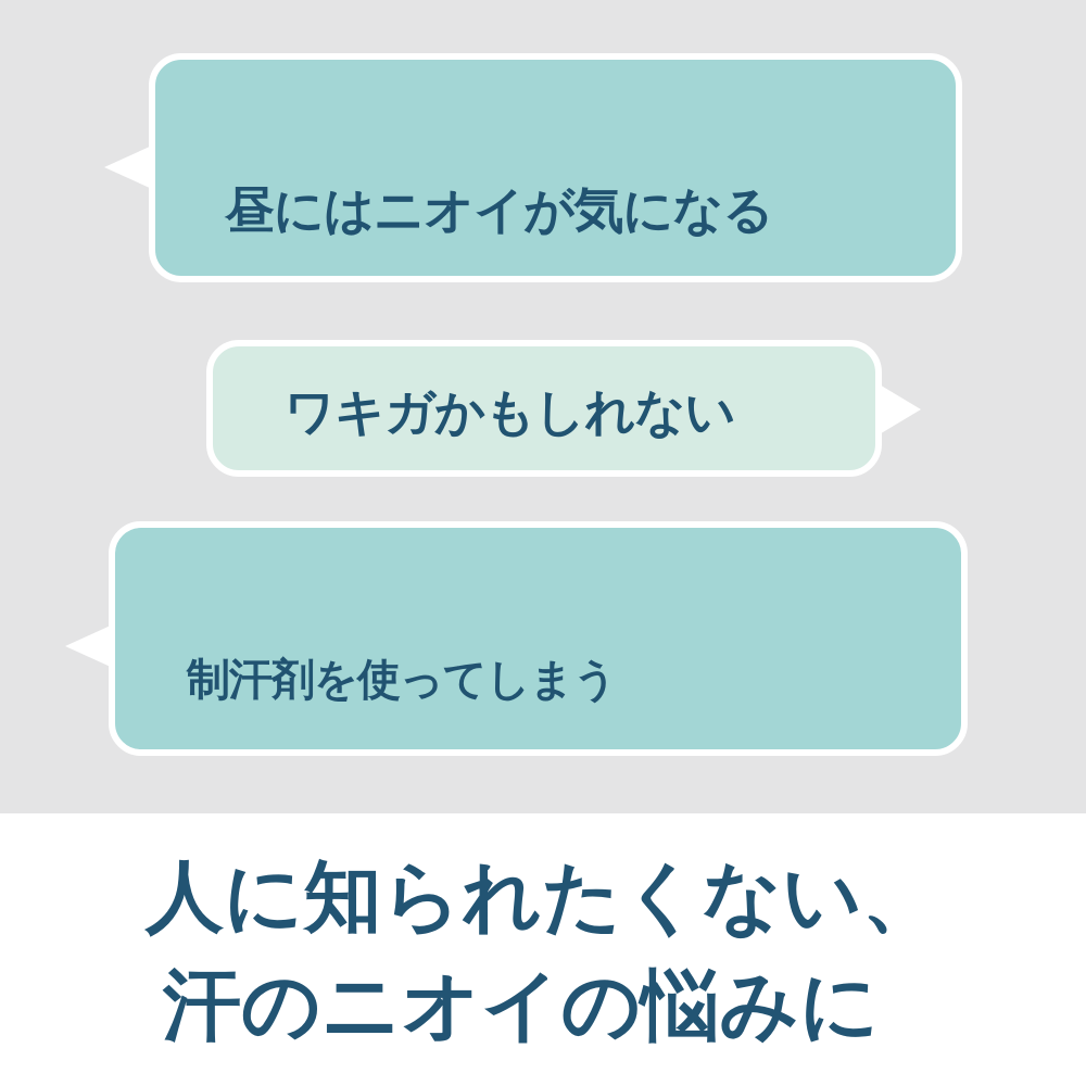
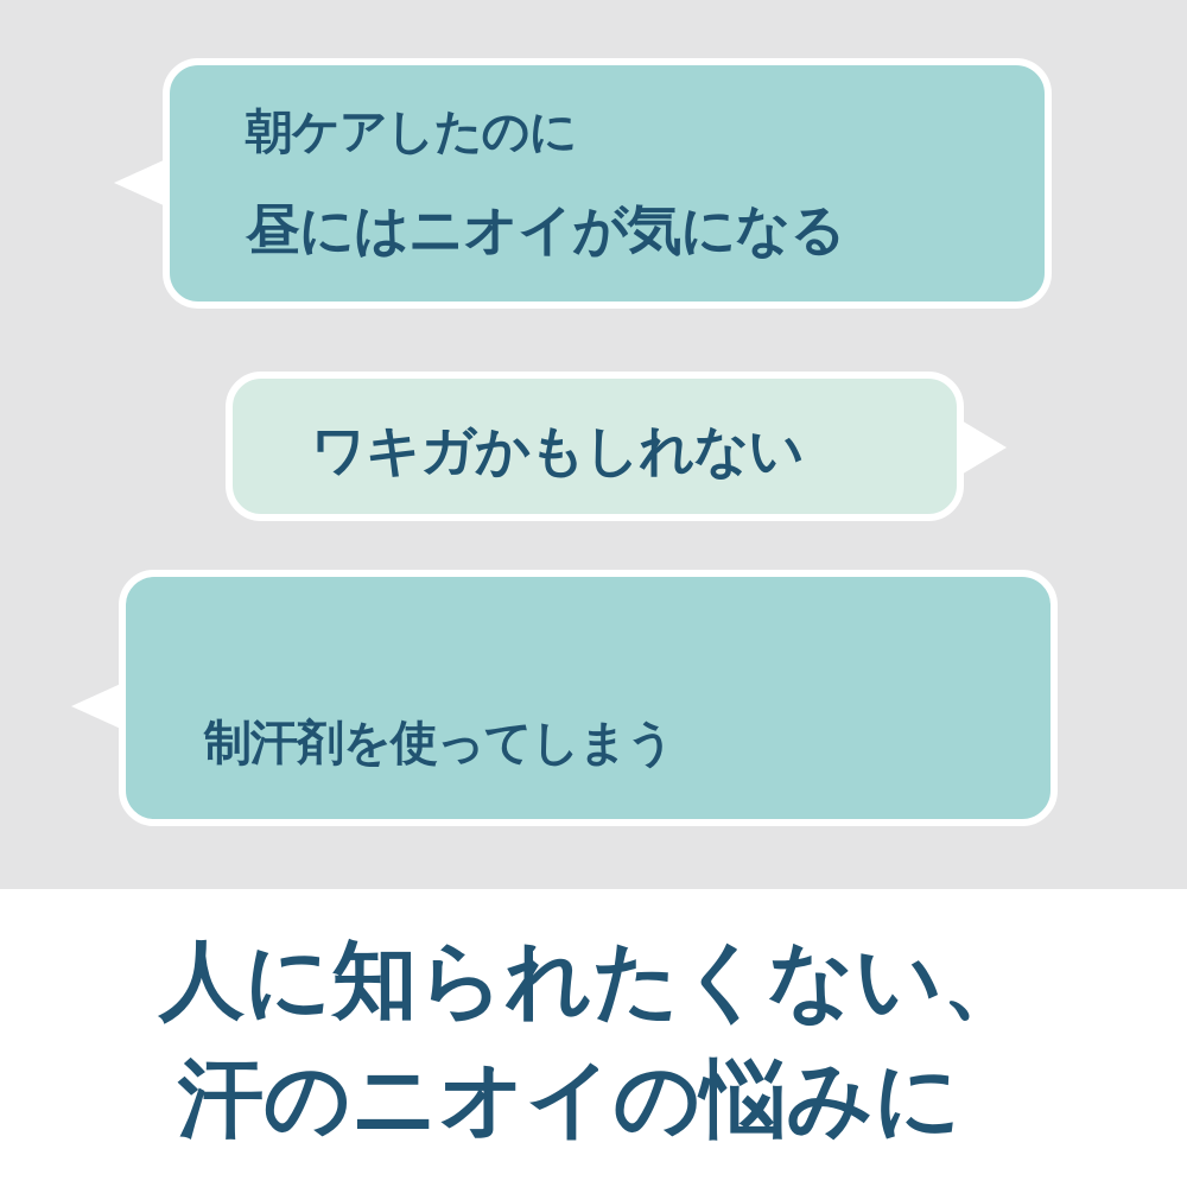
+ 朝ケアしたのに
  昼にはニオイが気になる
  ワキガかもしれない
  制汗剤を使ってしまう
  人に知られたくない、
  汗のニオイの悩みに
